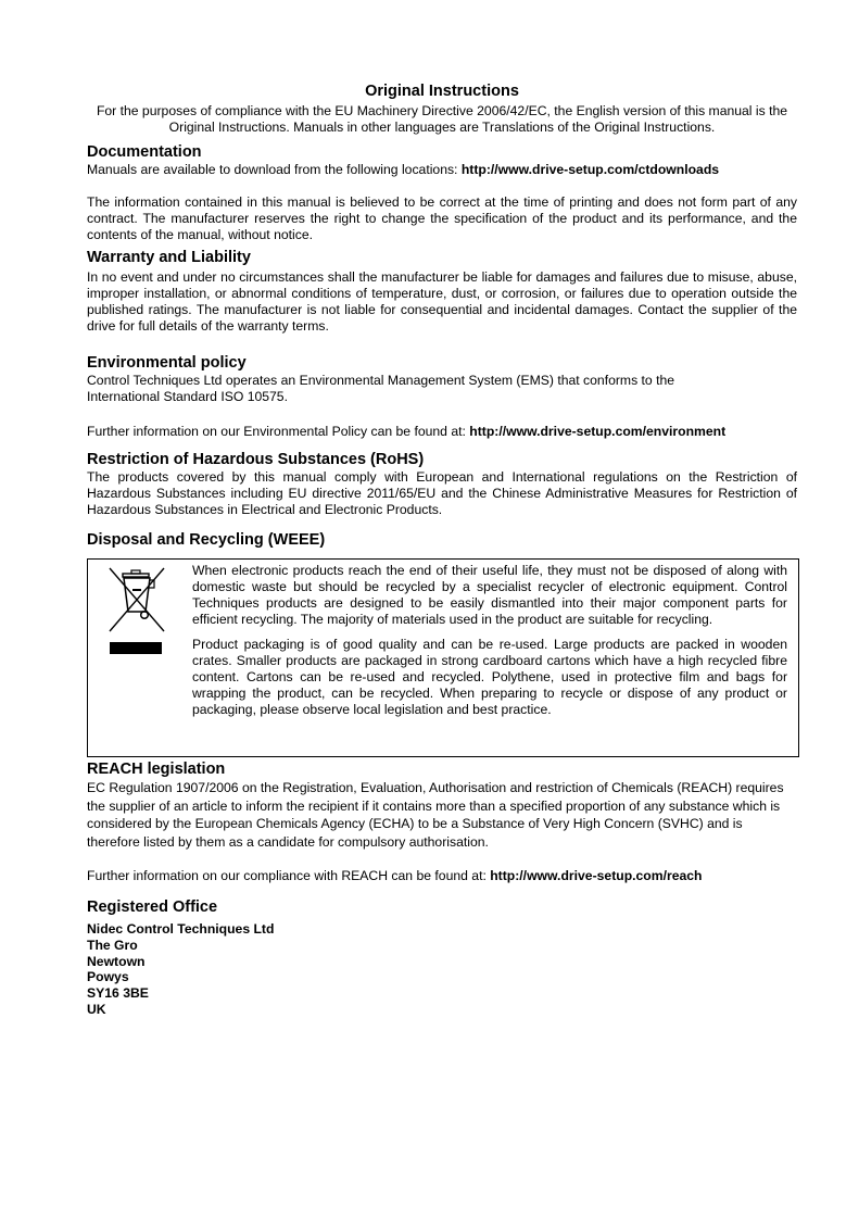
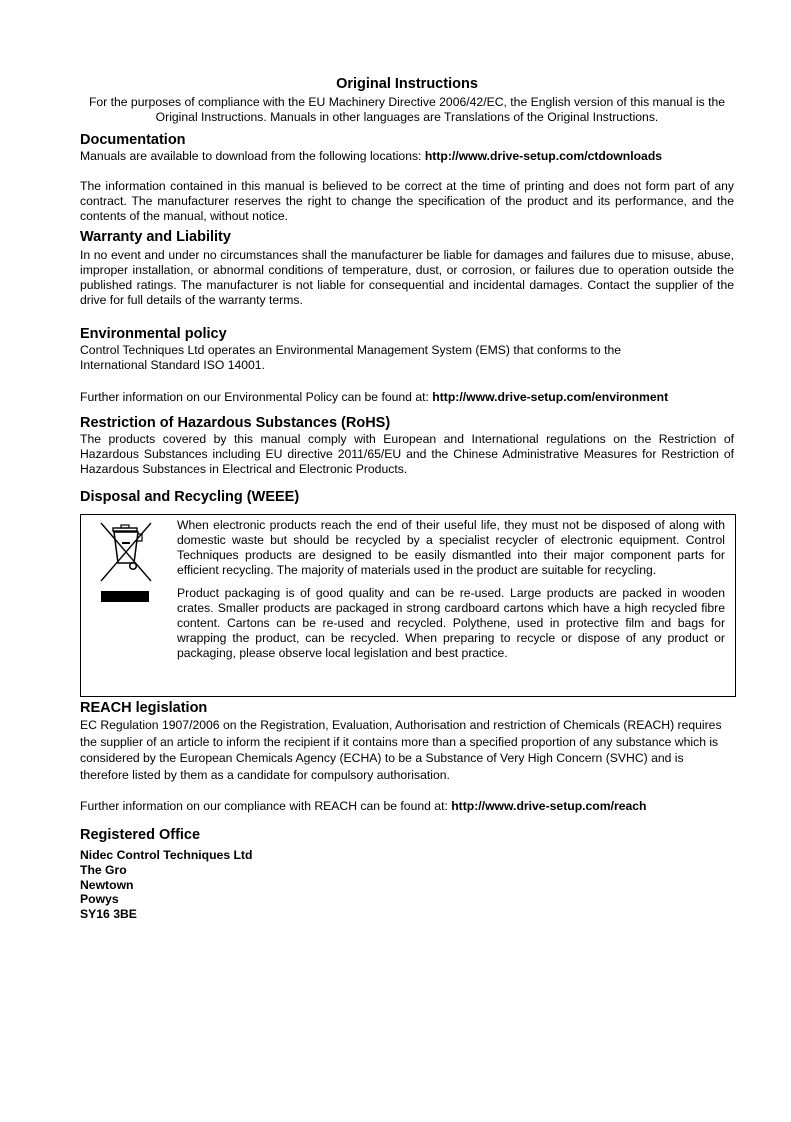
  Original Instructions
  For the purposes of compliance with the EU Machinery Directive 2006/42/EC, the English version of this manual is the Original Instructions. Manuals in other languages are Translations of the Original Instructions.
  Documentation
  Manuals are available to download from the following locations: http://www.drive-setup.com/ctdownloads
  The information contained in this manual is believed to be correct at the time of printing and does not form part of any contract. The manufacturer reserves the right to change the specification of the product and its performance, and the contents of the manual, without notice.
  Warranty and Liability
  In no event and under no circumstances shall the manufacturer be liable for damages and failures due to misuse, abuse, improper installation, or abnormal conditions of temperature, dust, or corrosion, or failures due to operation outside the published ratings. The manufacturer is not liable for consequential and incidental damages. Contact the supplier of the drive for full details of the warranty terms.
  Environmental policy
- Control Techniques Ltd operates an Environmental Management System (EMS) that conforms to the International Standard ISO 10575.
+ Control Techniques Ltd operates an Environmental Management System (EMS) that conforms to the International Standard ISO 14001.
  Further information on our Environmental Policy can be found at: http://www.drive-setup.com/environment
  Restriction of Hazardous Substances (RoHS)
  The products covered by this manual comply with European and International regulations on the Restriction of Hazardous Substances including EU directive 2011/65/EU and the Chinese Administrative Measures for Restriction of Hazardous Substances in Electrical and Electronic Products.
  Disposal and Recycling (WEEE)
  When electronic products reach the end of their useful life, they must not be disposed of along with domestic waste but should be recycled by a specialist recycler of electronic equipment. Control Techniques products are designed to be easily dismantled into their major component parts for efficient recycling. The majority of materials used in the product are suitable for recycling.
  Product packaging is of good quality and can be re-used. Large products are packed in wooden crates. Smaller products are packaged in strong cardboard cartons which have a high recycled fibre content. Cartons can be re-used and recycled. Polythene, used in protective film and bags for wrapping the product, can be recycled. When preparing to recycle or dispose of any product or packaging, please observe local legislation and best practice.
  REACH legislation
  EC Regulation 1907/2006 on the Registration, Evaluation, Authorisation and restriction of Chemicals (REACH) requires the supplier of an article to inform the recipient if it contains more than a specified proportion of any substance which is considered by the European Chemicals Agency (ECHA) to be a Substance of Very High Concern (SVHC) and is therefore listed by them as a candidate for compulsory authorisation.
  Further information on our compliance with REACH can be found at: http://www.drive-setup.com/reach
  Registered Office
  Nidec Control Techniques Ltd
  The Gro
  Newtown
  Powys
  SY16 3BE
- UK
